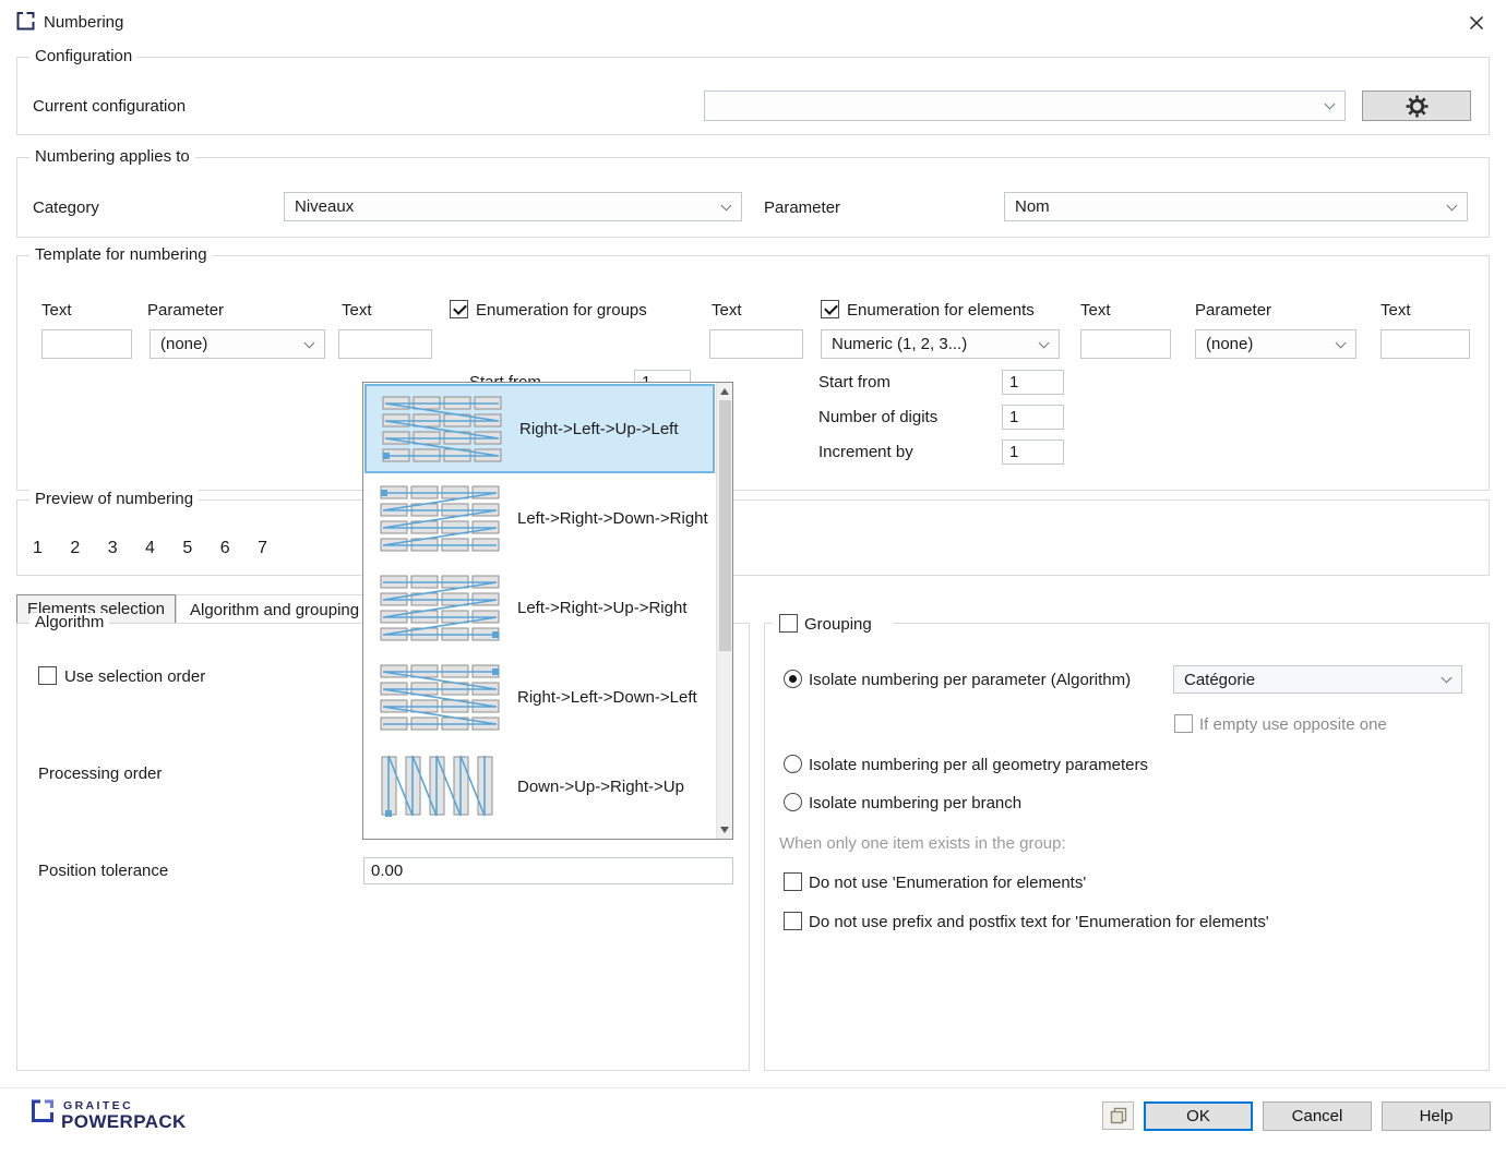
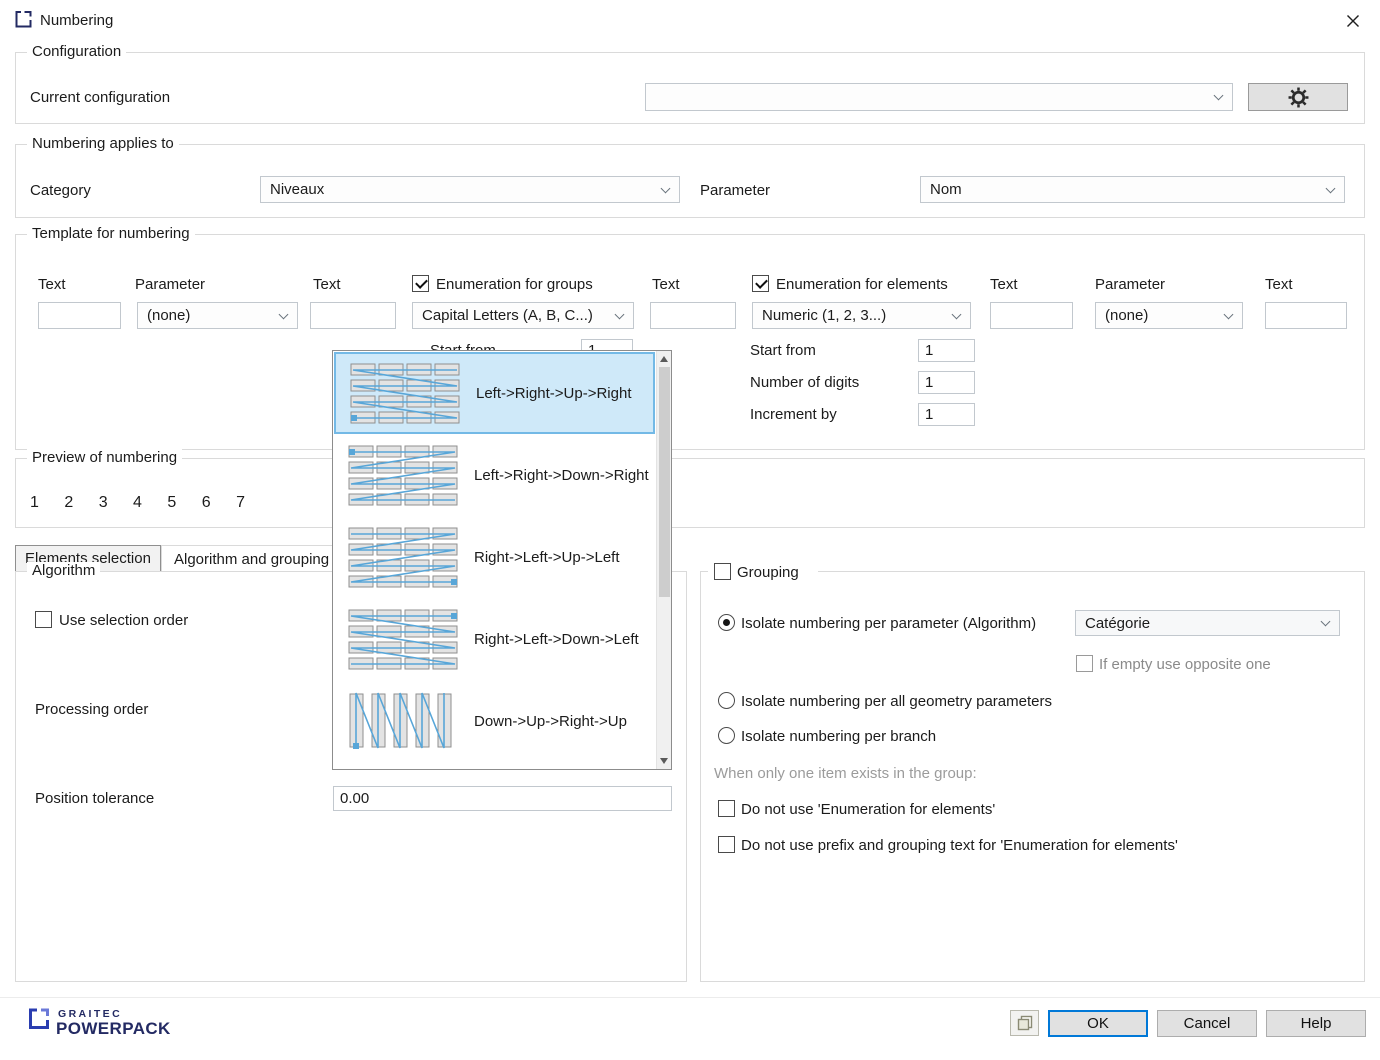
  Numbering
  Configuration
  Current configuration
  Numbering applies to
  Category
  Niveaux
  Parameter
  Nom
  Template for numbering
  Text
  Parameter
  Text
  Enumeration for groups
  Text
  Enumeration for elements
  Text
  Parameter
  Text
  (none)
+ Capital Letters (A, B, C...)
  Numeric (1, 2, 3...)
  (none)
  Start from
  1
  Number of digits
  1
  Increment by
  1
  Preview of numbering
  1 2 3 4 5 6 7
  Elements selection
  Algorithm and grouping
  Algorithm
  Use selection order
  Processing order
  Position tolerance
  0.00
  Grouping
  Isolate numbering per parameter (Algorithm)
  Catégorie
  If empty use opposite one
  Isolate numbering per all geometry parameters
  Isolate numbering per branch
  When only one item exists in the group:
  Do not use 'Enumeration for elements'
- Do not use prefix and postfix text for 'Enumeration for elements'
+ Do not use prefix and grouping text for 'Enumeration for elements'
- Right->Left->Up->Left
+ Left->Right->Up->Right
  Left->Right->Down->Right
- Left->Right->Up->Right
+ Right->Left->Up->Left
  Right->Left->Down->Left
  Down->Up->Right->Up
  GRAITEC
  POWERPACK
  OK
  Cancel
  Help
